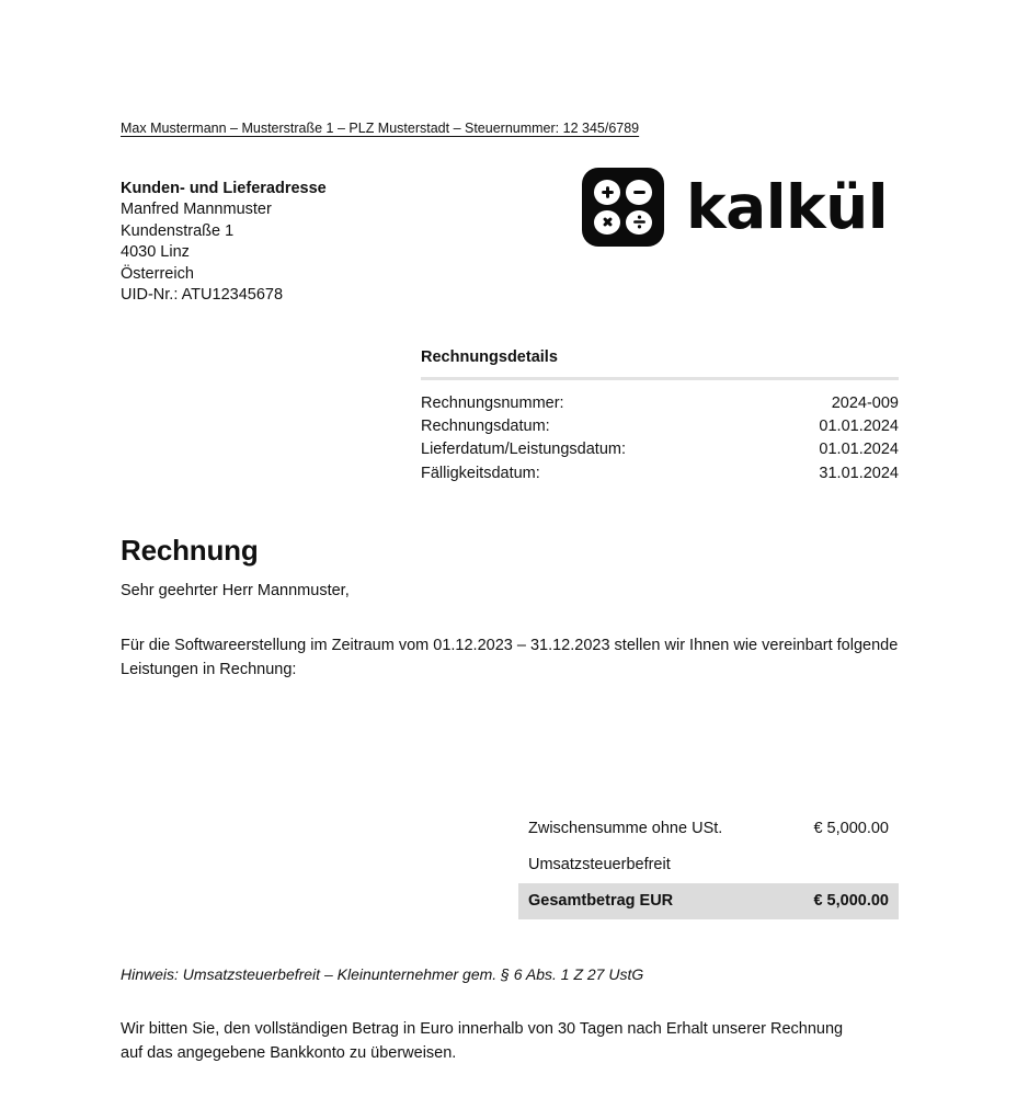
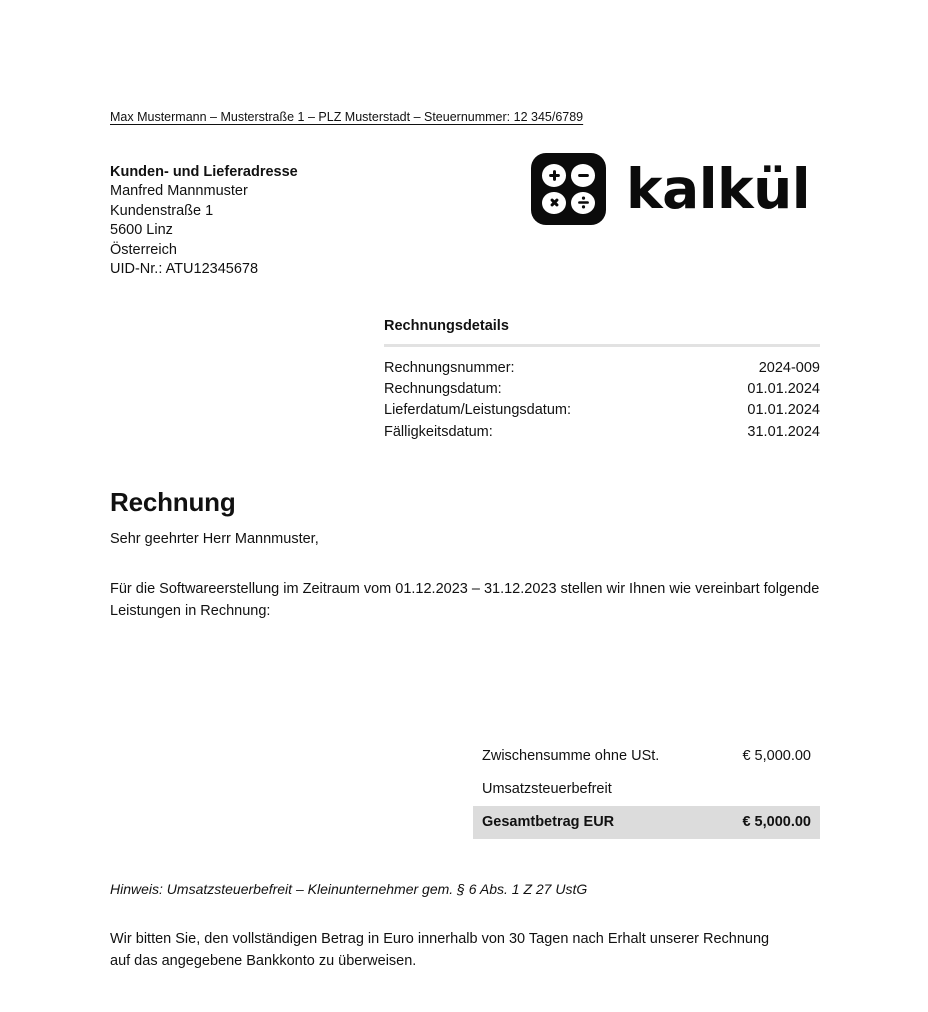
  Max Mustermann – Musterstraße 1 – PLZ Musterstadt – Steuernummer: 12 345/6789
  Kunden- und Lieferadresse
  Manfred Mannmuster
  Kundenstraße 1
- 4030 Linz
+ 5600 Linz
  Österreich
  UID-Nr.: ATU12345678
  kalkül
  Rechnungsdetails
  Rechnungsnummer:
  2024-009
  Rechnungsdatum:
  01.01.2024
  Lieferdatum/Leistungsdatum:
  01.01.2024
  Fälligkeitsdatum:
  31.01.2024
  Rechnung
  Sehr geehrter Herr Mannmuster,
  Für die Softwareerstellung im Zeitraum vom 01.12.2023 – 31.12.2023 stellen wir Ihnen wie vereinbart folgende Leistungen in Rechnung:
  Zwischensumme ohne USt.
  € 5,000.00
  Umsatzsteuerbefreit
  Gesamtbetrag EUR
  € 5,000.00
  Hinweis: Umsatzsteuerbefreit – Kleinunternehmer gem. § 6 Abs. 1 Z 27 UstG
  Wir bitten Sie, den vollständigen Betrag in Euro innerhalb von 30 Tagen nach Erhalt unserer Rechnung auf das angegebene Bankkonto zu überweisen.
